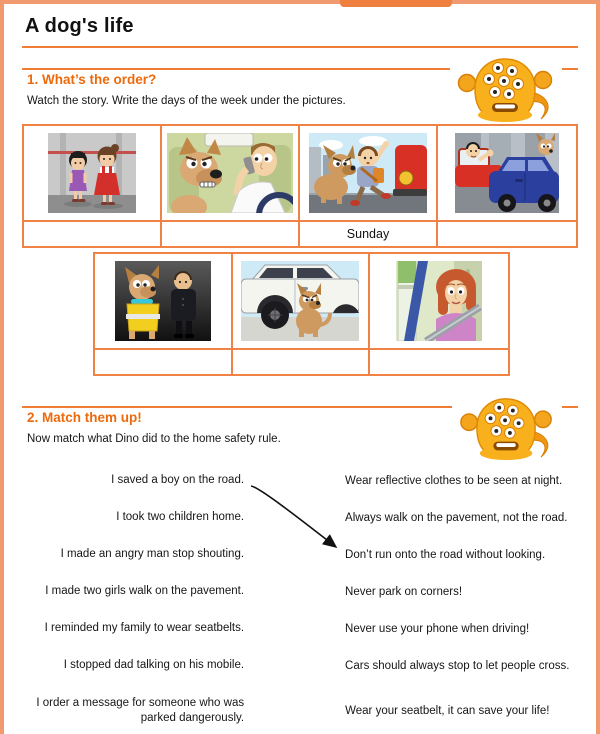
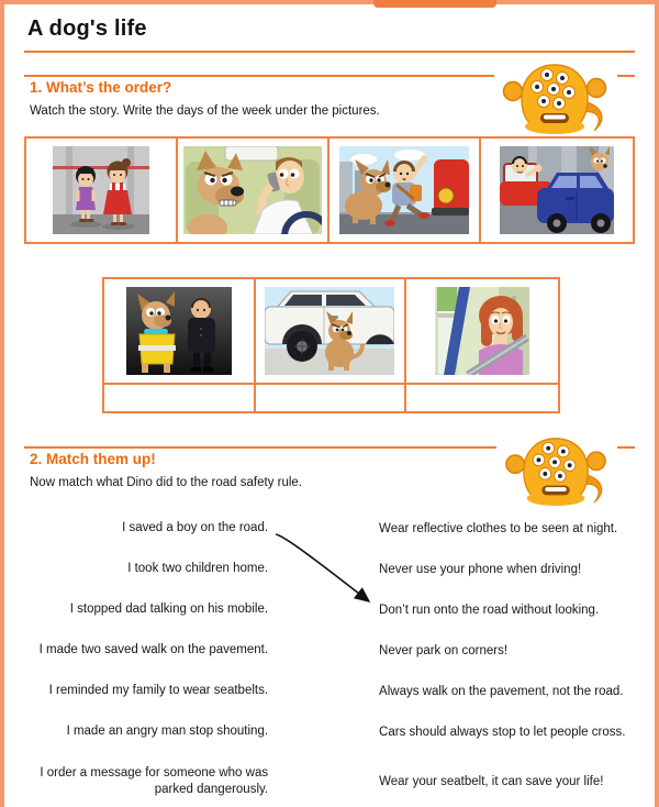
  A dog's life
  1. What’s the order?
  Watch the story. Write the days of the week under the pictures.
- Sunday
  2. Match them up!
- Now match what Dino did to the home safety rule.
+ Now match what Dino did to the road safety rule.
  I saved a boy on the road.
  Wear reflective clothes to be seen at night.
  I took two children home.
- Always walk on the pavement, not the road.
+ Never use your phone when driving!
- I made an angry man stop shouting.
+ I stopped dad talking on his mobile.
  Don’t run onto the road without looking.
- I made two girls walk on the pavement.
+ I made two saved walk on the pavement.
  Never park on corners!
  I reminded my family to wear seatbelts.
- Never use your phone when driving!
+ Always walk on the pavement, not the road.
- I stopped dad talking on his mobile.
+ I made an angry man stop shouting.
  Cars should always stop to let people cross.
  I order a message for someone who was parked dangerously.
  Wear your seatbelt, it can save your life!
